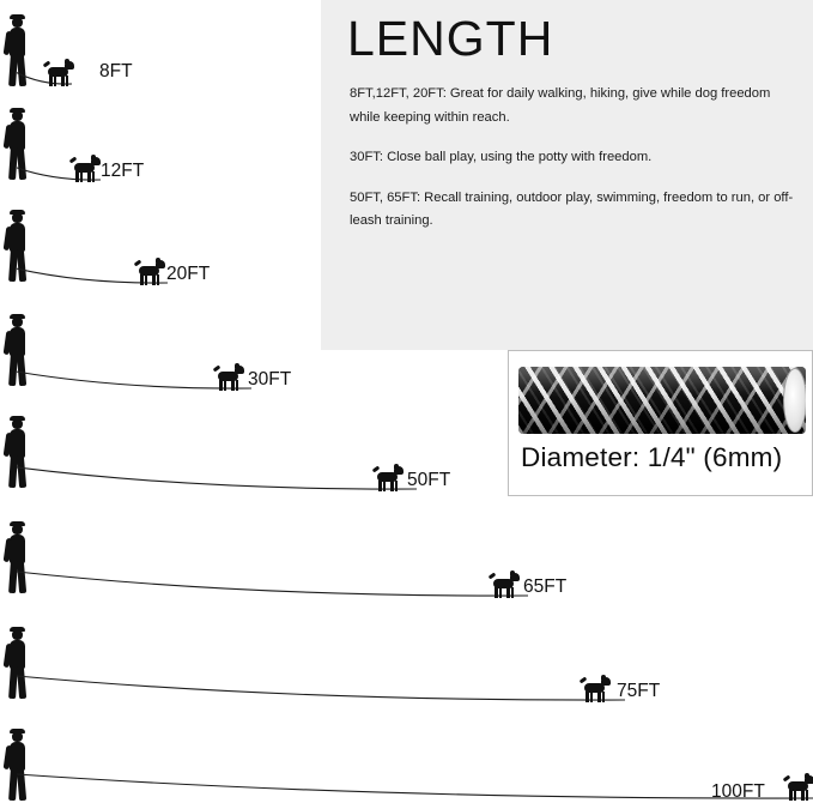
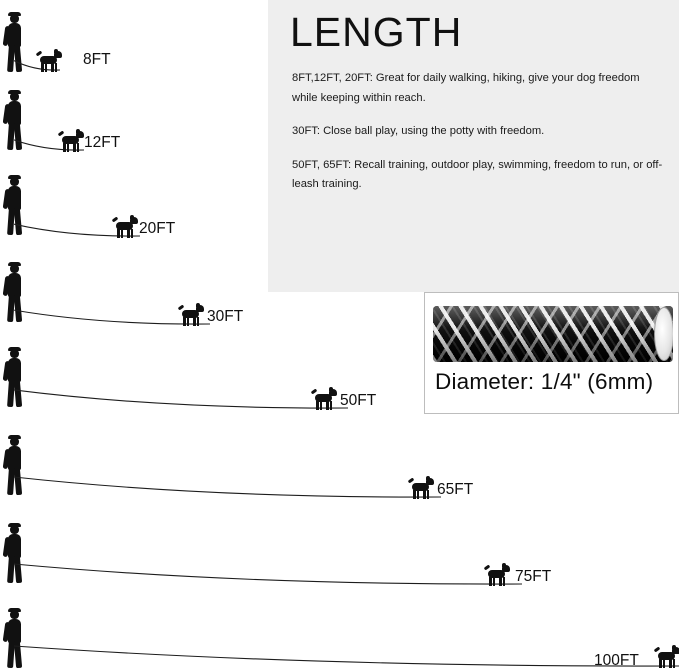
  LENGTH
- 8FT,12FT, 20FT: Great for daily walking, hiking, give while dog freedom while keeping within reach.
+ 8FT,12FT, 20FT: Great for daily walking, hiking, give your dog freedom while keeping within reach.
  30FT: Close ball play, using the potty with freedom.
  50FT, 65FT: Recall training, outdoor play, swimming, freedom to run, or off-leash training.
  Diameter: 1/4" (6mm)
  8FT
  12FT
  20FT
  30FT
  50FT
  65FT
  75FT
  100FT
